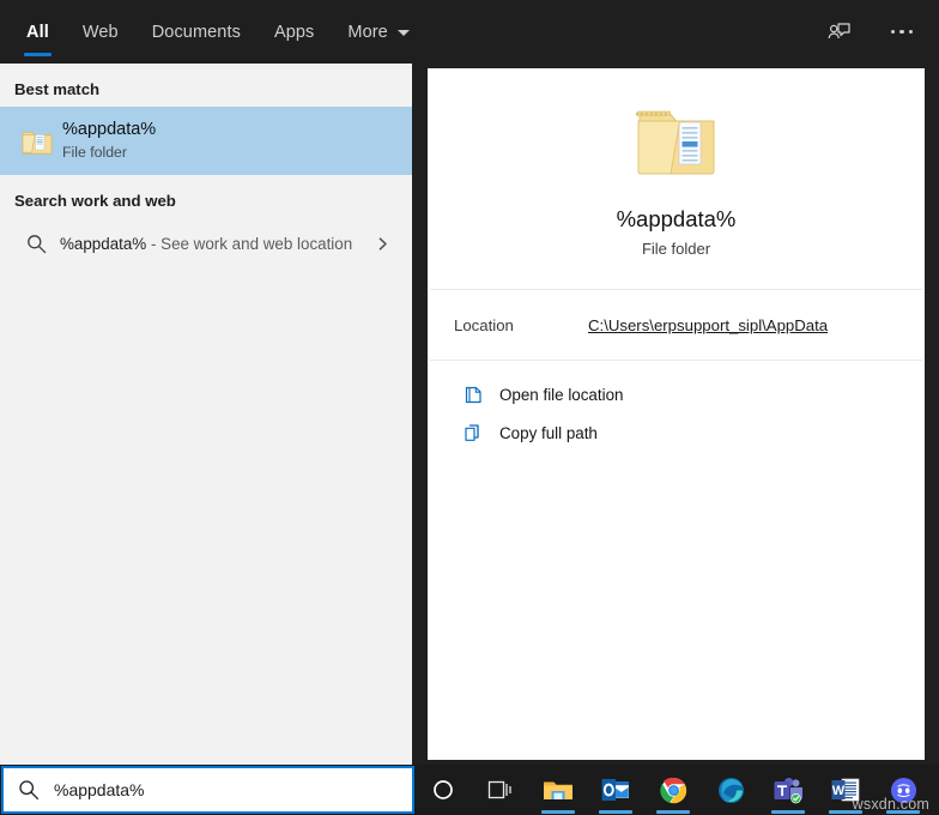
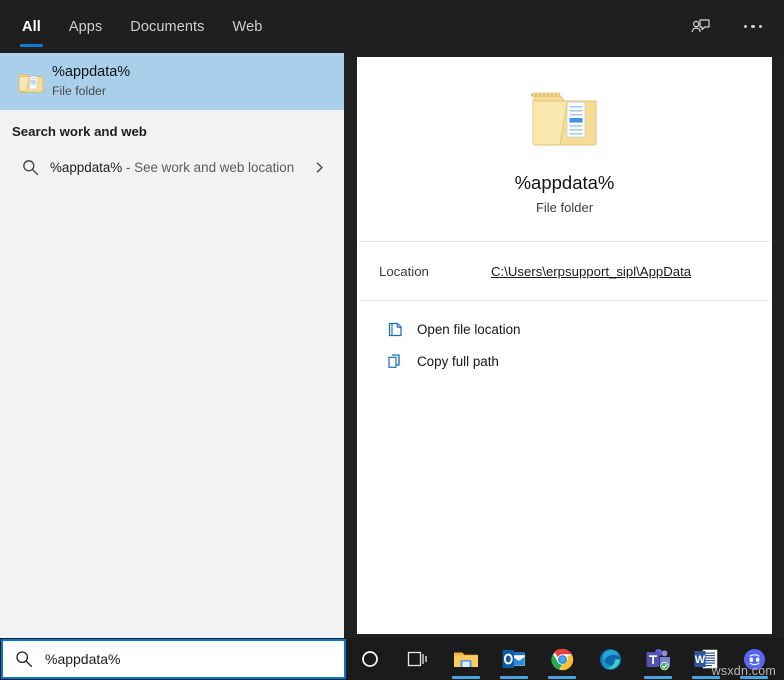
  All
- Web
+ Apps
  Documents
- Apps
+ Web
- More
- Best match
  %appdata%
  File folder
  Search work and web
  %appdata% - See work and web location
  %appdata%
  File folder
  Location
  C:\Users\erpsupport_sipl\AppData
  Open file location
  Copy full path
  %appdata%
  W
  wsxdn.com
